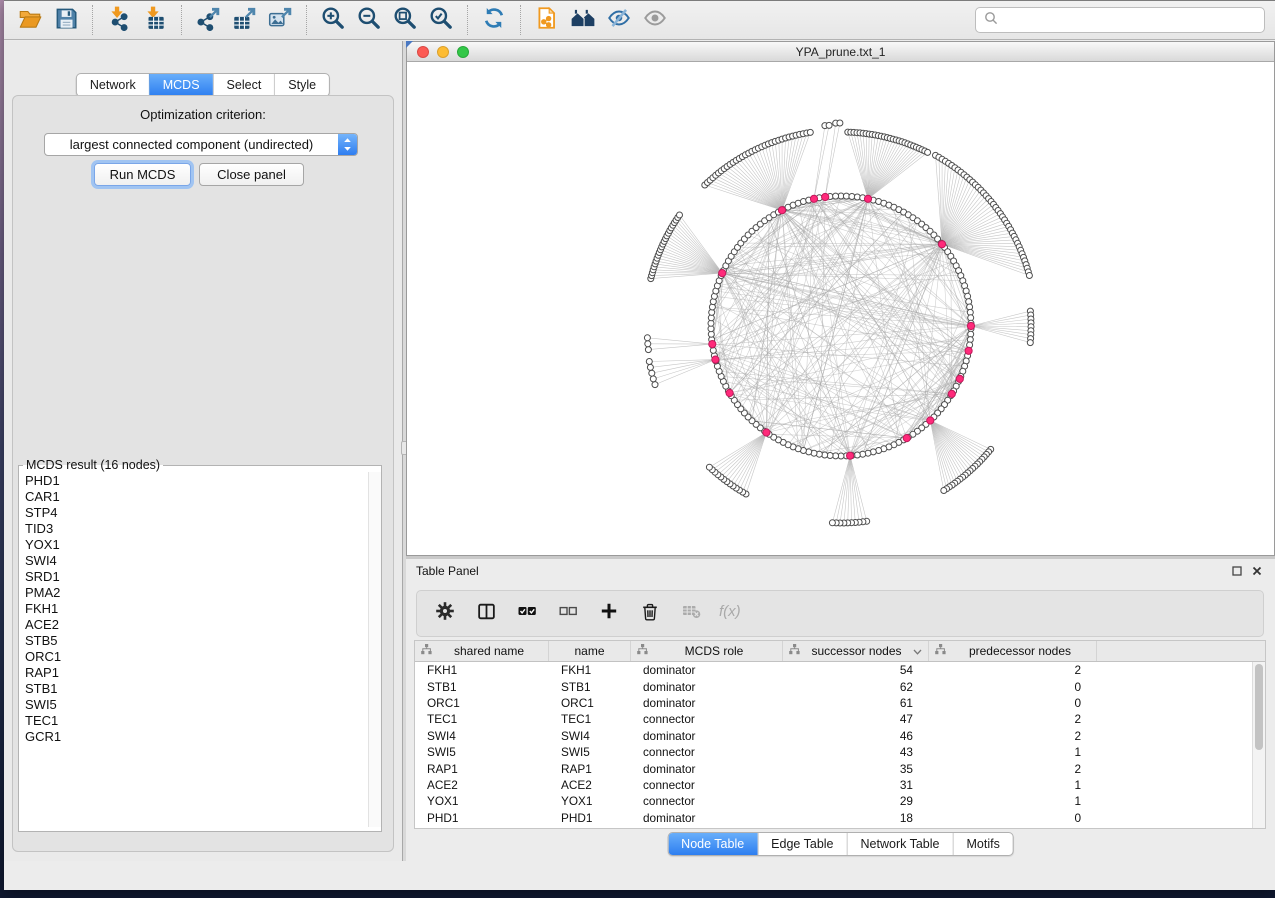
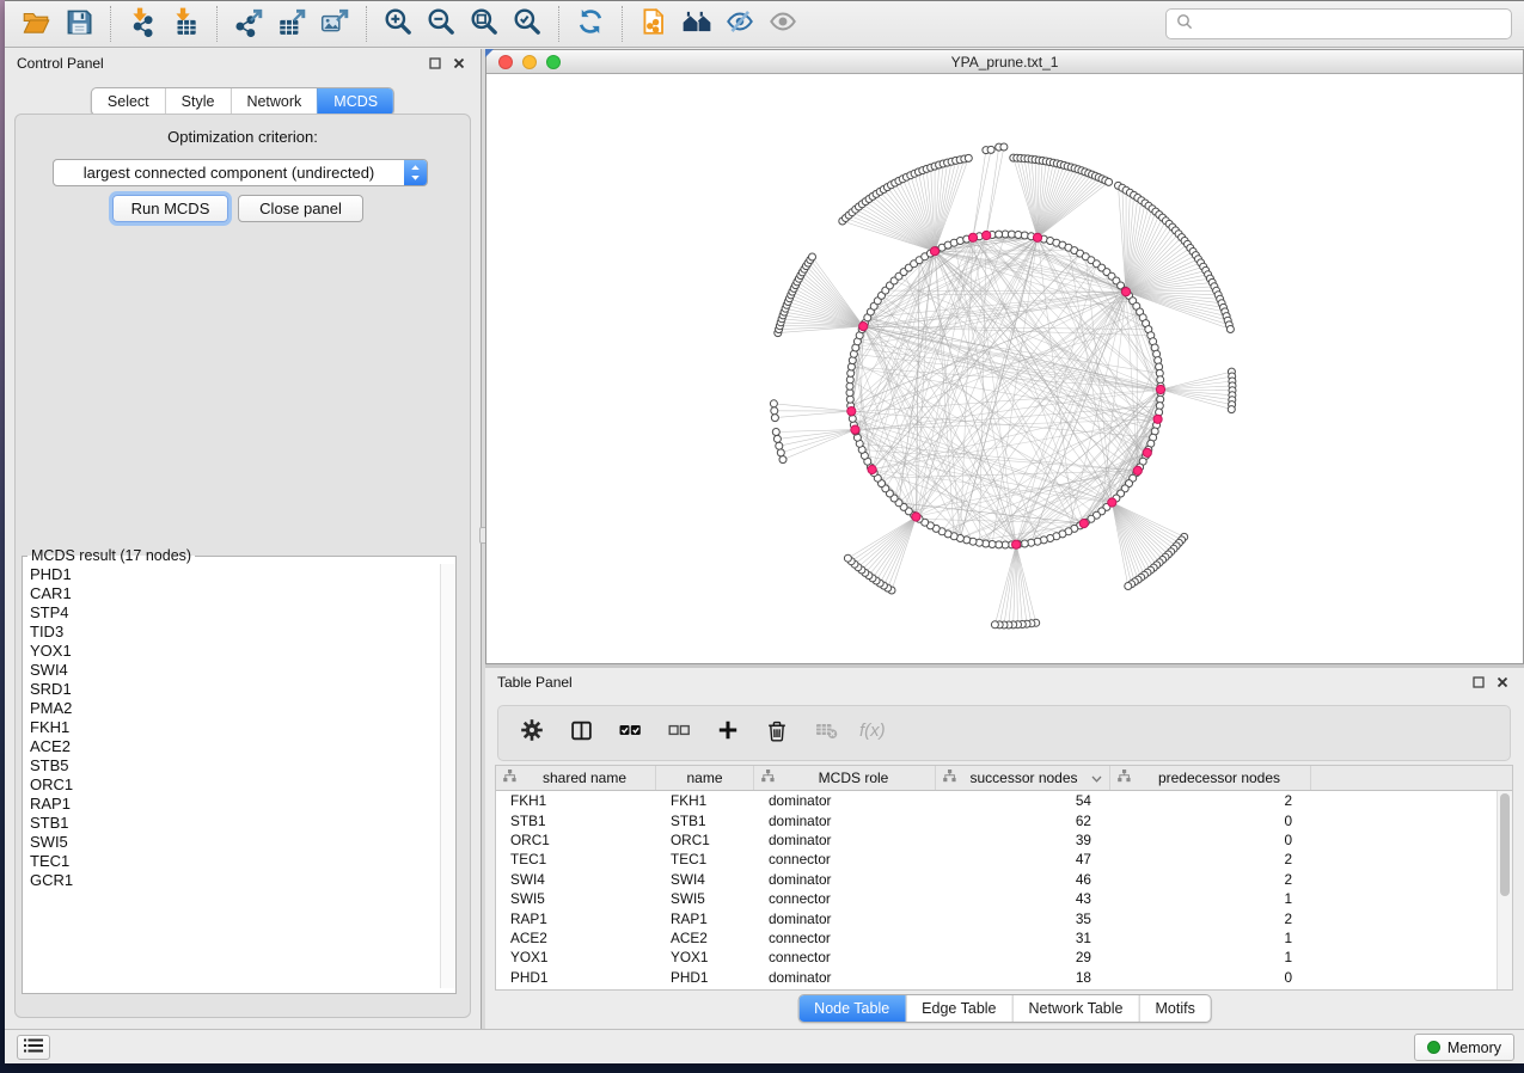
+ Control Panel
- Network
+ Select
- MCDS
+ Style
- Select
+ Network
- Style
+ MCDS
  Optimization criterion:
  largest connected component (undirected)
  Run MCDS
  Close panel
- MCDS result (16 nodes)
+ MCDS result (17 nodes)
  PHD1
  CAR1
  STP4
  TID3
  YOX1
  SWI4
  SRD1
  PMA2
  FKH1
  ACE2
  STB5
  ORC1
  RAP1
  STB1
  SWI5
  TEC1
  GCR1
  YPA_prune.txt_1
  Table Panel
  f(x)
  shared name
  name
  MCDS role
  successor nodes
  predecessor nodes
  FKH1
  FKH1
  dominator
  54
  2
  STB1
  STB1
  dominator
  62
  0
  ORC1
  ORC1
  dominator
- 61
+ 39
  0
  TEC1
  TEC1
  connector
  47
  2
  SWI4
  SWI4
  dominator
  46
  2
  SWI5
  SWI5
  connector
  43
  1
  RAP1
  RAP1
  dominator
  35
  2
  ACE2
  ACE2
  connector
  31
  1
  YOX1
  YOX1
  connector
  29
  1
  PHD1
  PHD1
  dominator
  18
  0
  Node Table
  Edge Table
  Network Table
  Motifs
+ Memory
